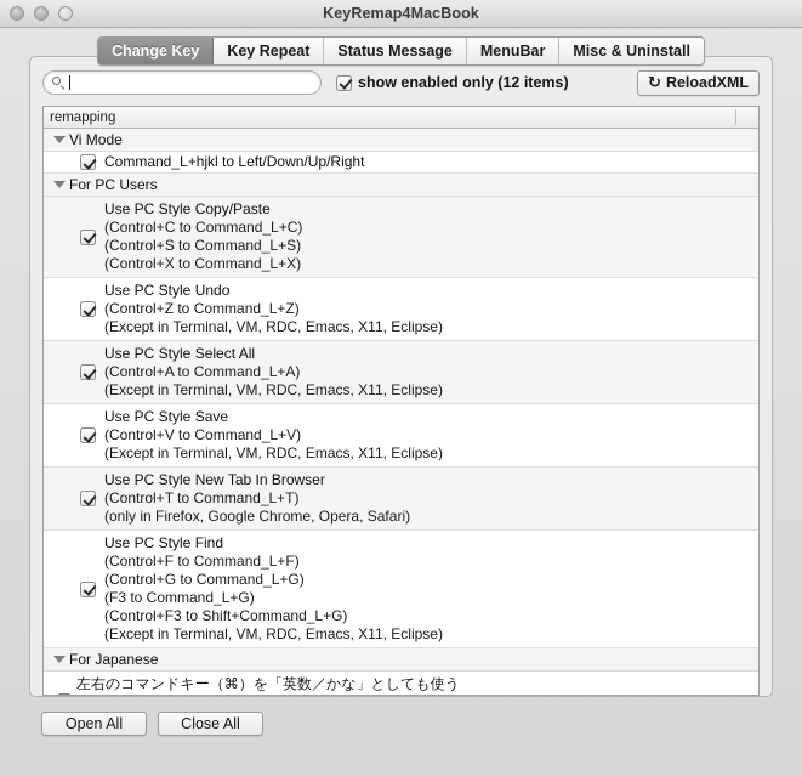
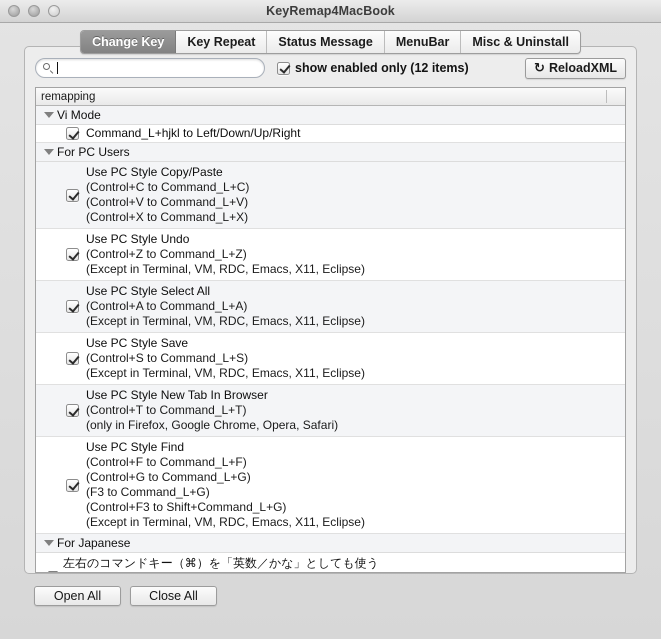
  KeyRemap4MacBook
  Change Key
  Key Repeat
  Status Message
  MenuBar
  Misc & Uninstall
  show enabled only (12 items)
  ↻
  ReloadXML
  remapping
  Vi Mode
  Command_L+hjkl to Left/Down/Up/Right
  For PC Users
  Use PC Style Copy/Paste
  (Control+C to Command_L+C)
- (Control+S to Command_L+S)
+ (Control+V to Command_L+V)
  (Control+X to Command_L+X)
  Use PC Style Undo
  (Control+Z to Command_L+Z)
  (Except in Terminal, VM, RDC, Emacs, X11, Eclipse)
  Use PC Style Select All
  (Control+A to Command_L+A)
  (Except in Terminal, VM, RDC, Emacs, X11, Eclipse)
  Use PC Style Save
- (Control+V to Command_L+V)
+ (Control+S to Command_L+S)
  (Except in Terminal, VM, RDC, Emacs, X11, Eclipse)
  Use PC Style New Tab In Browser
  (Control+T to Command_L+T)
  (only in Firefox, Google Chrome, Opera, Safari)
  Use PC Style Find
  (Control+F to Command_L+F)
  (Control+G to Command_L+G)
  (F3 to Command_L+G)
  (Control+F3 to Shift+Command_L+G)
  (Except in Terminal, VM, RDC, Emacs, X11, Eclipse)
  For Japanese
  左右のコマンドキー（⌘）を「英数／かな」としても使う
  Open All
  Close All
